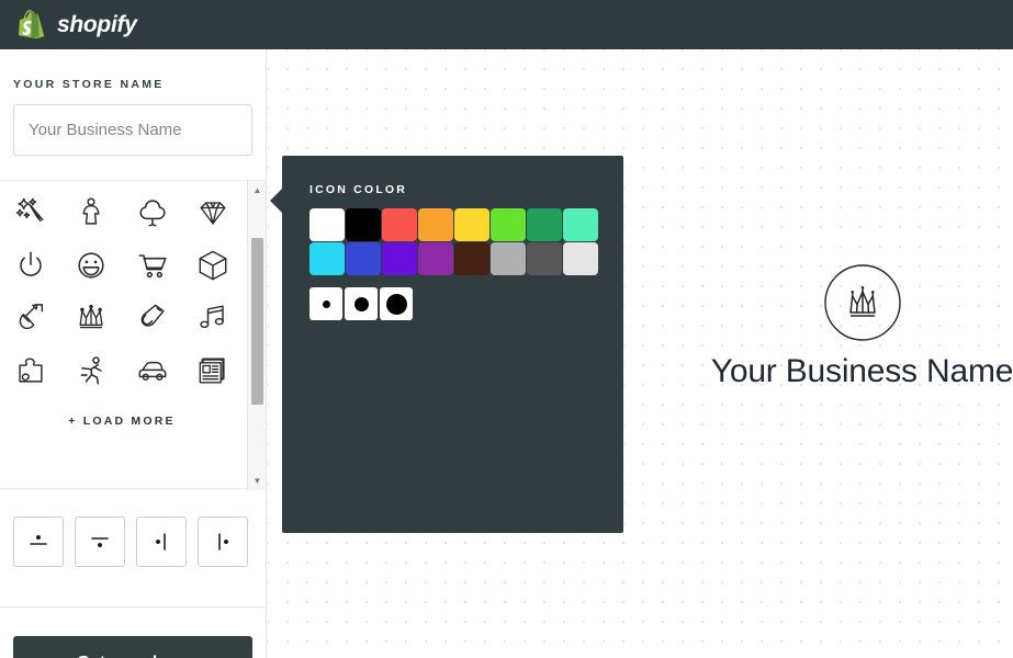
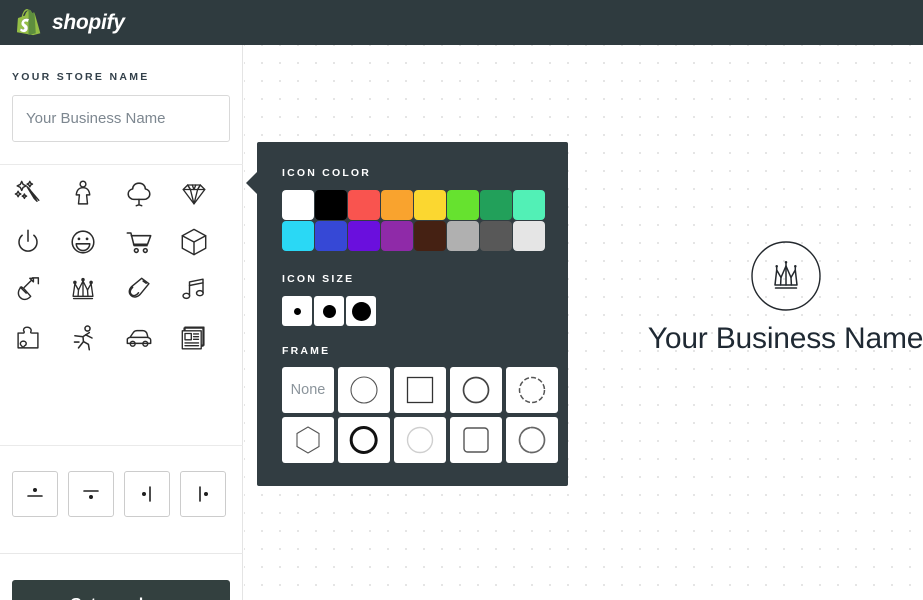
  shopify
  YOUR STORE NAME
  Your Business Name
- + LOAD MORE
- ▲
- ▼
  ICON COLOR
+ ICON SIZE
+ FRAME
+ None
  Your Business Name
